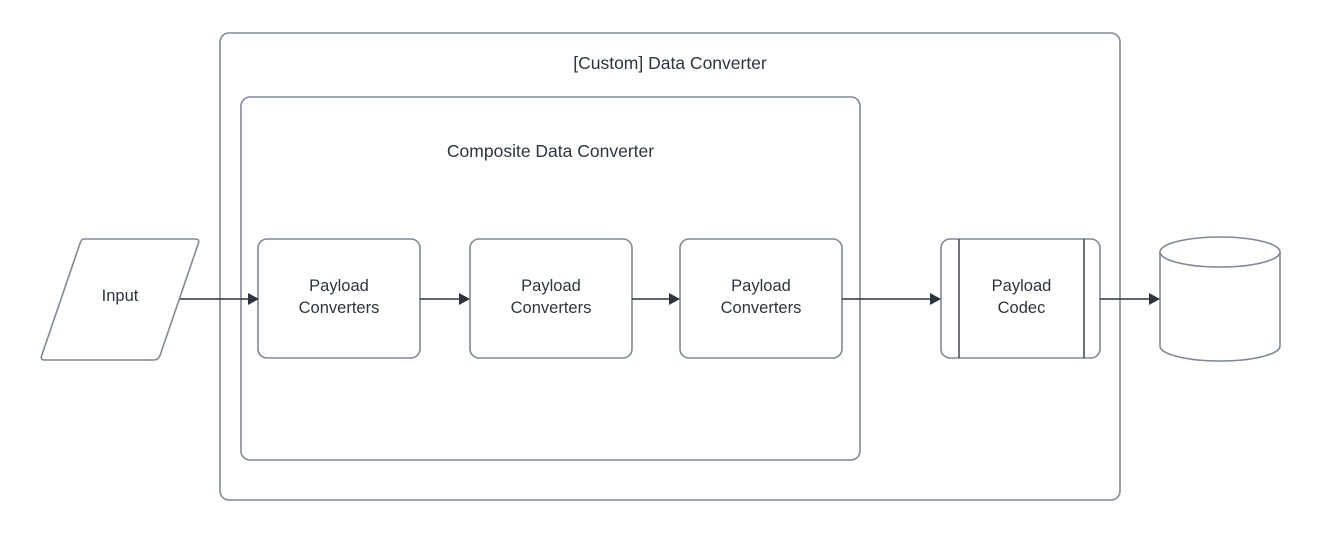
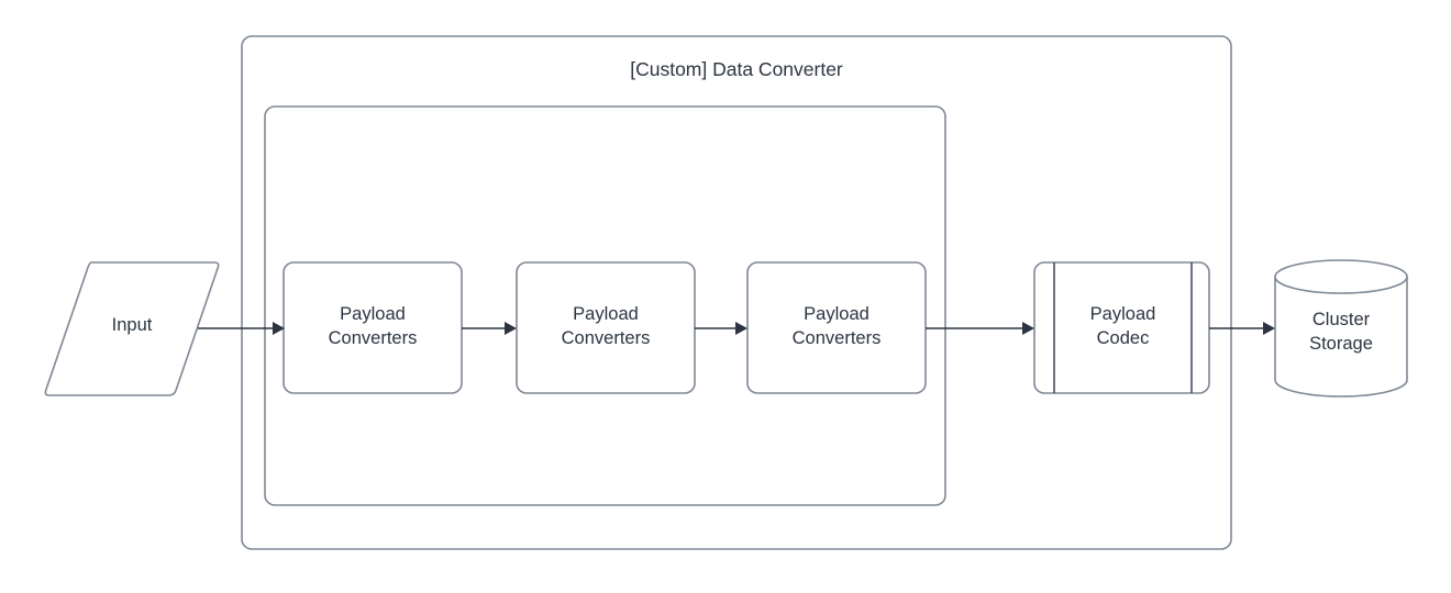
  [Custom] Data Converter
- Composite Data Converter
  Input
  Payload
  Converters
  Payload
  Converters
  Payload
  Converters
  Payload
  Codec
+ Cluster
+ Storage
